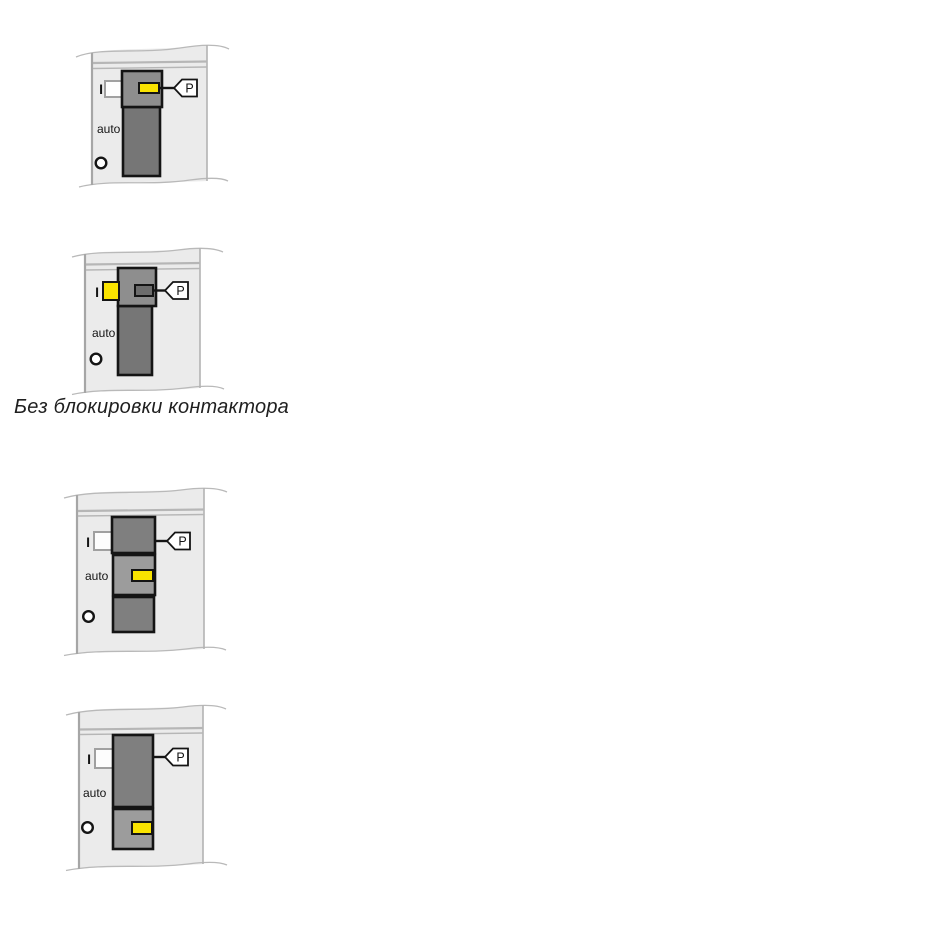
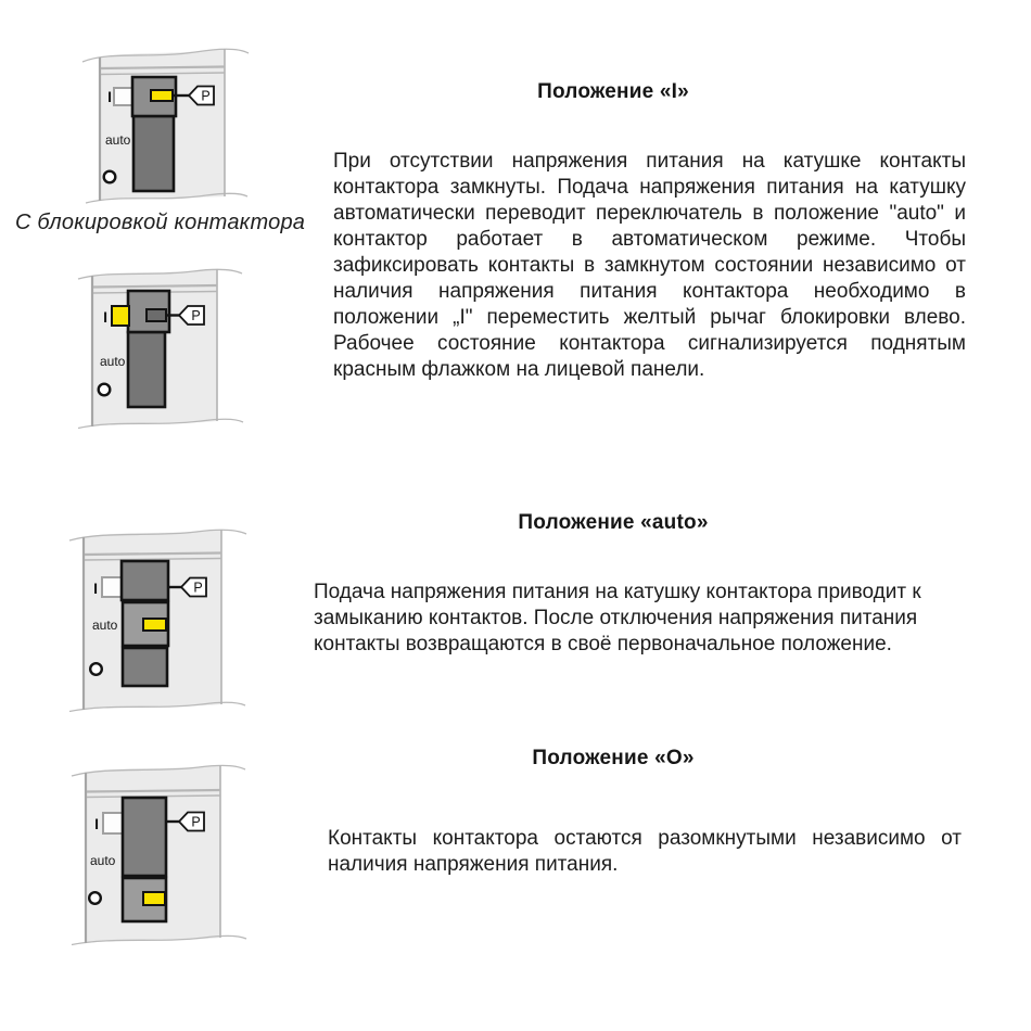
  P
  I
  auto
+ С блокировкой контактора
  P
  I
  auto
- Без блокировки контактора
  P
  I
  auto
  P
  I
  auto
+ Положение «I»
+ При отсутствии напряжения питания на катушке контакты контактора замкнуты. Подача напряжения питания на катушку автоматически переводит переключатель в положение "auto" и контактор работает в автоматическом режиме. Чтобы зафиксировать контакты в замкнутом состоянии независимо от наличия напряжения питания контактора необходимо в положении „I" переместить желтый рычаг блокировки влево. Рабочее состояние контактора сигнализируется поднятым красным флажком на лицевой панели.
+ Положение «auto»
+ Подача напряжения питания на катушку контактора приводит к замыканию контактов. После отключения напряжения питания контакты возвращаются в своё первоначальное положение.
+ Положение «О»
+ Контакты контактора остаются разомкнутыми независимо от наличия напряжения питания.
